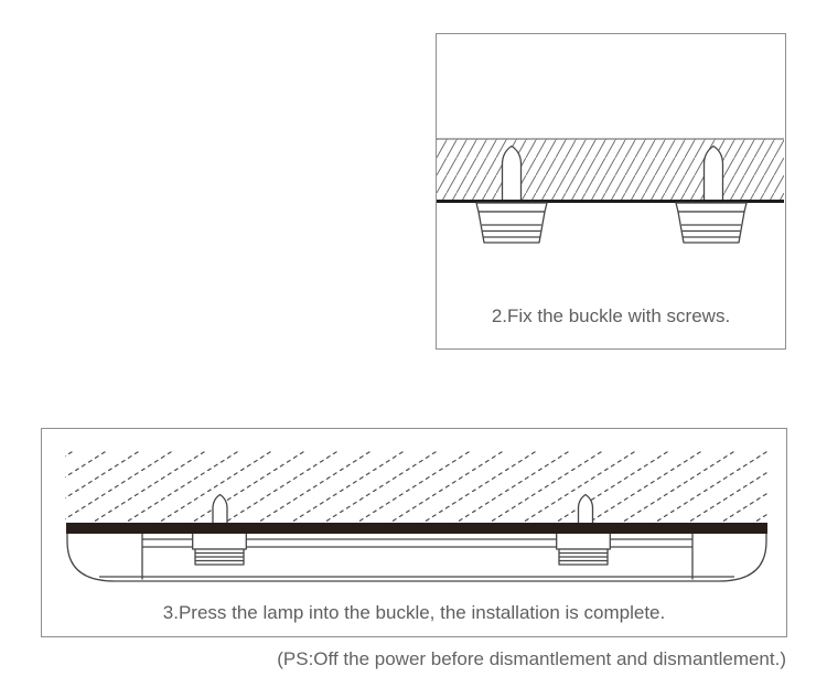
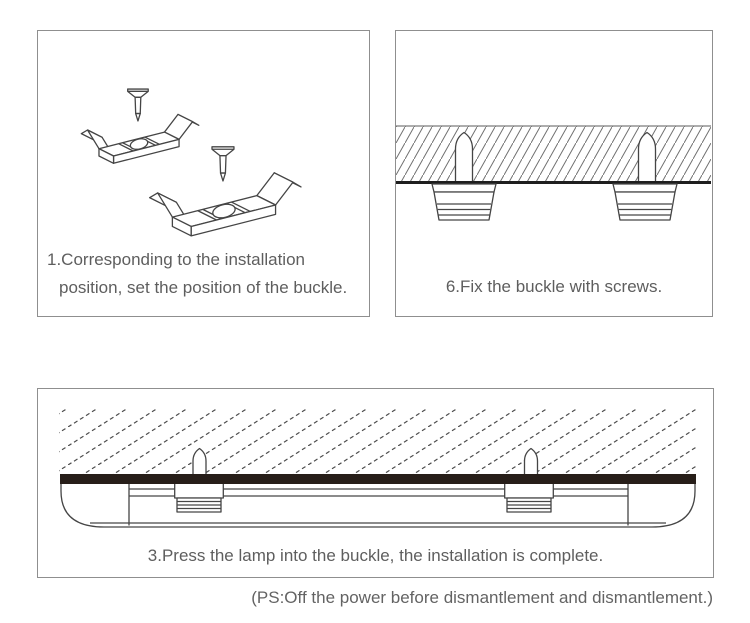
+ 1.Corresponding to the installation
+ position, set the position of the buckle.
- 2.Fix the buckle with screws.
+ 6.Fix the buckle with screws.
  3.Press the lamp into the buckle, the installation is complete.
  (PS:Off the power before dismantlement and dismantlement.)
